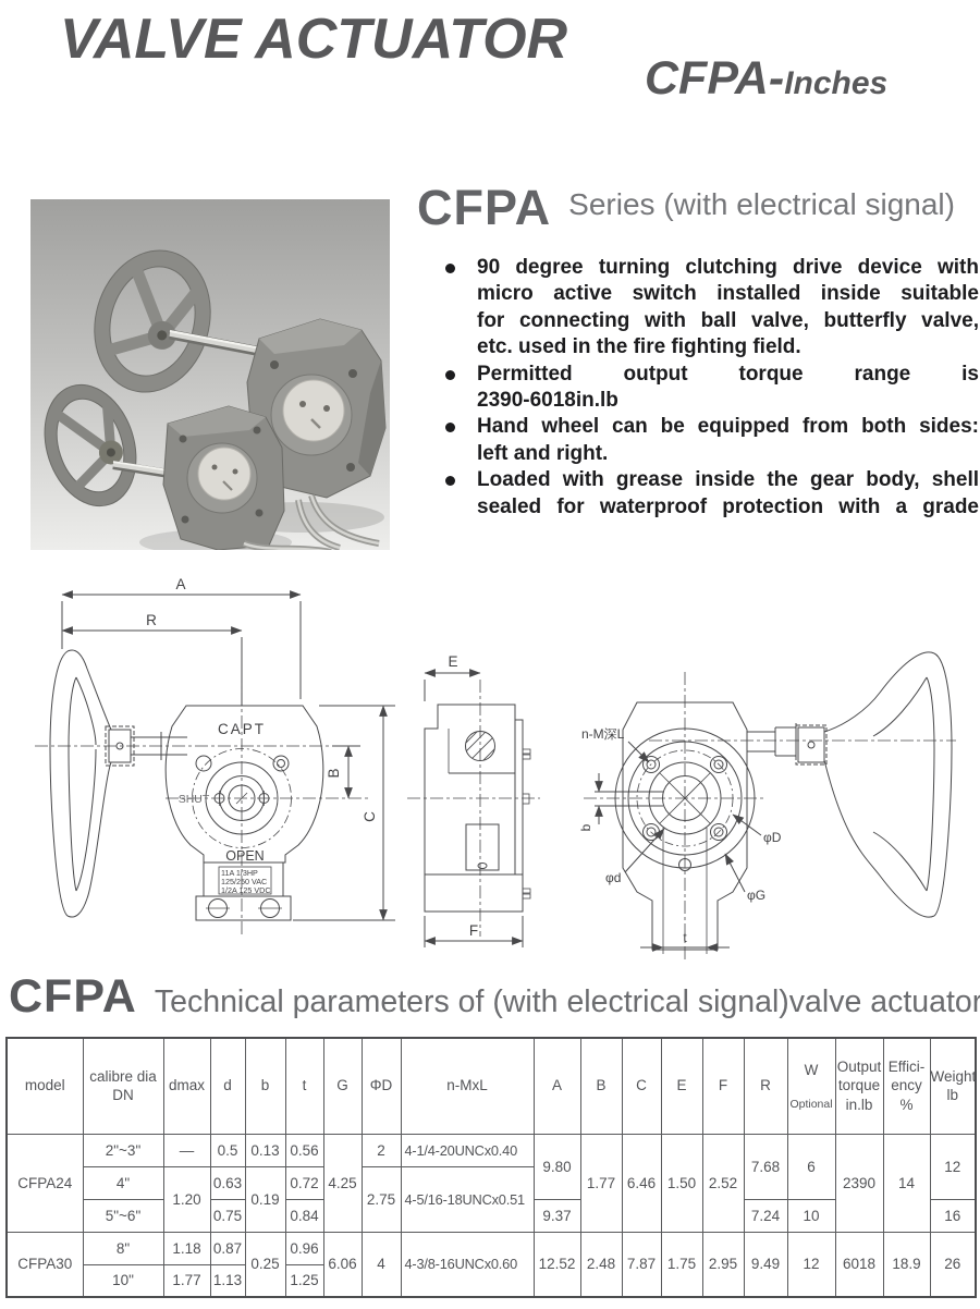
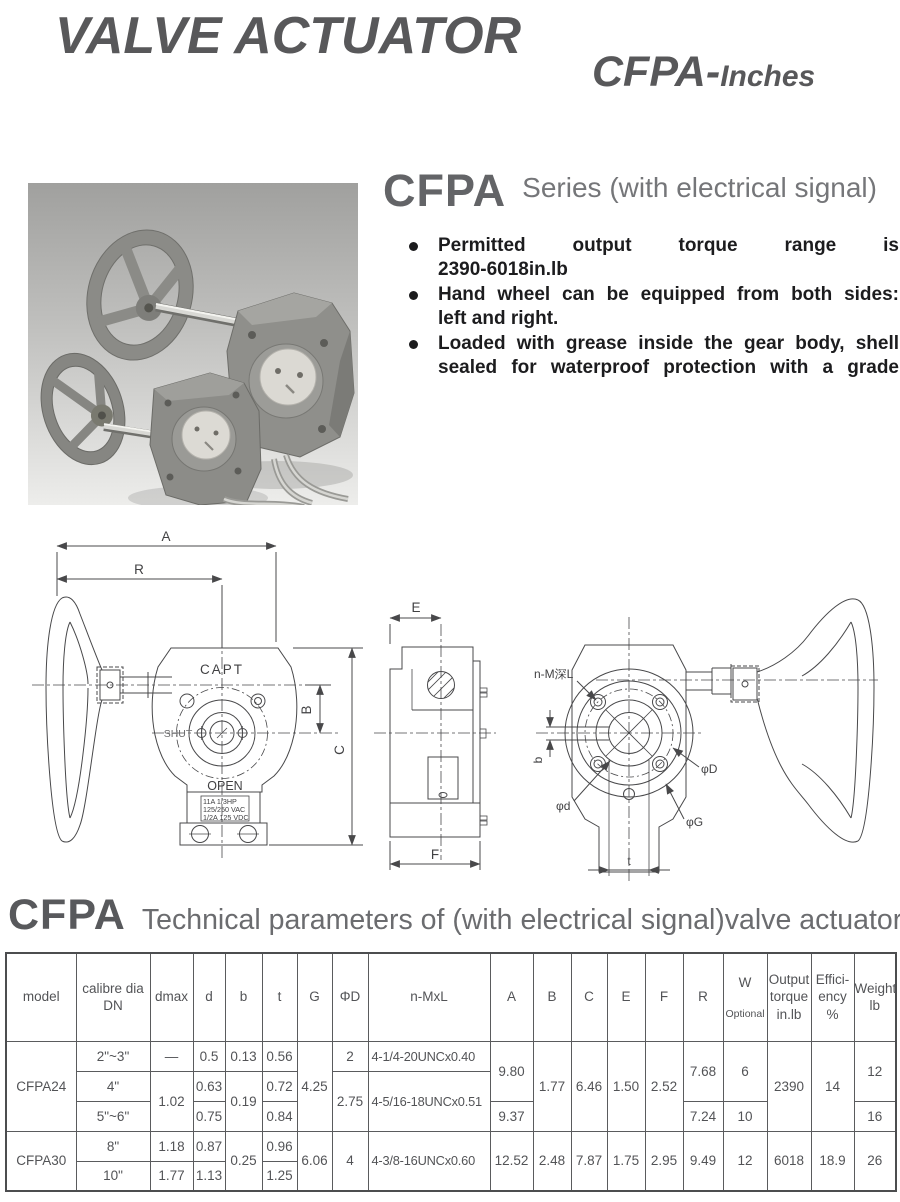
  VALVE ACTUATOR
  CFPA-Inches
  CFPA
  Series (with electrical signal)
- 90 degree turning clutching drive device with
- micro active switch installed inside suitable
- for connecting with ball valve, butterfly valve,
- etc. used in the fire fighting field.
  Permitted output torque range is
  2390-6018in.lb
  Hand wheel can be equipped from both sides:
  left and right.
  Loaded with grease inside the gear body, shell
  sealed for waterproof protection with a grade
  A
  R
  CAPT
  SHUT
  OPEN
  11A 1/3HP
  125/250 VAC
  1/2A 125 VDC
  E
  F
  n-M深L
  φd
  φD
  φG
  t
  CFPA
  Technical parameters of (with electrical signal)valve actuator
  model	calibre dia DN	dmax	d	b	t	G	ΦD	n-MxL	A	B	C	E	F	R	W Optional	Output torque in.lb	Effici- ency %	Weight lb
  CFPA24	2"~3"	—	0.5	0.13	0.56	4.25	2	4-1/4-20UNCx0.40	9.80	1.77	6.46	1.50	2.52	7.68	6	2390	14	12
- 4"	1.20	0.63	0.19	0.72	2.75	4-5/16-18UNCx0.51
+ 4"	1.02	0.63	0.19	0.72	2.75	4-5/16-18UNCx0.51
  5"~6"	0.75	0.84	9.37	7.24	10	16
  CFPA30	8"	1.18	0.87	0.25	0.96	6.06	4	4-3/8-16UNCx0.60	12.52	2.48	7.87	1.75	2.95	9.49	12	6018	18.9	26
  10"	1.77	1.13	1.25
